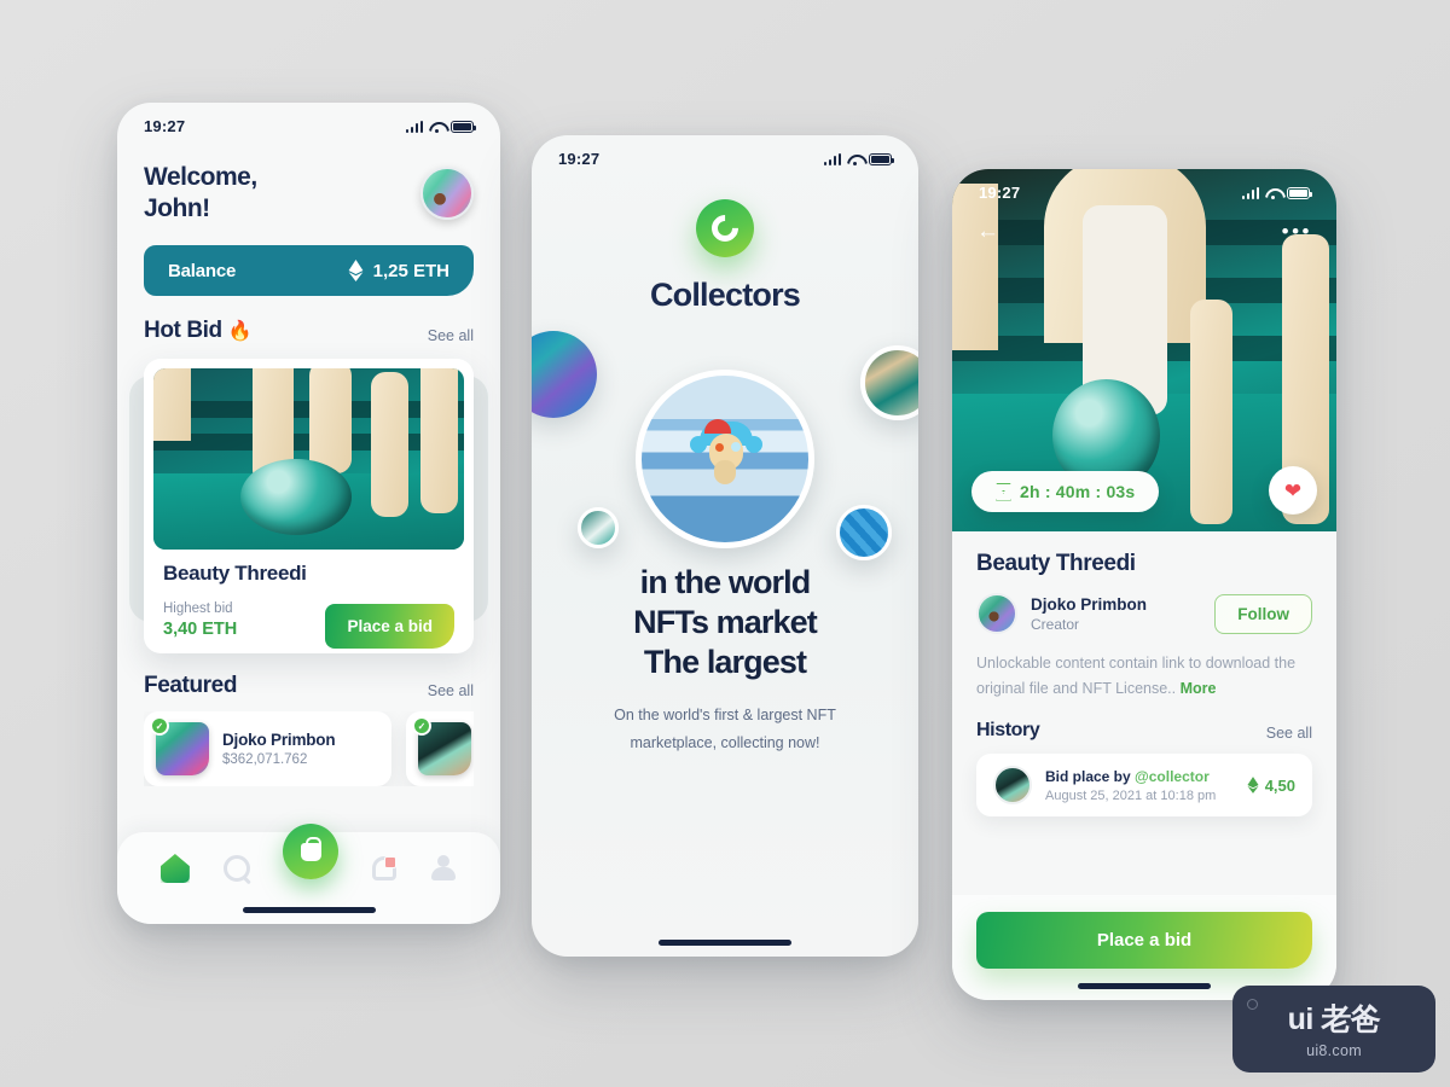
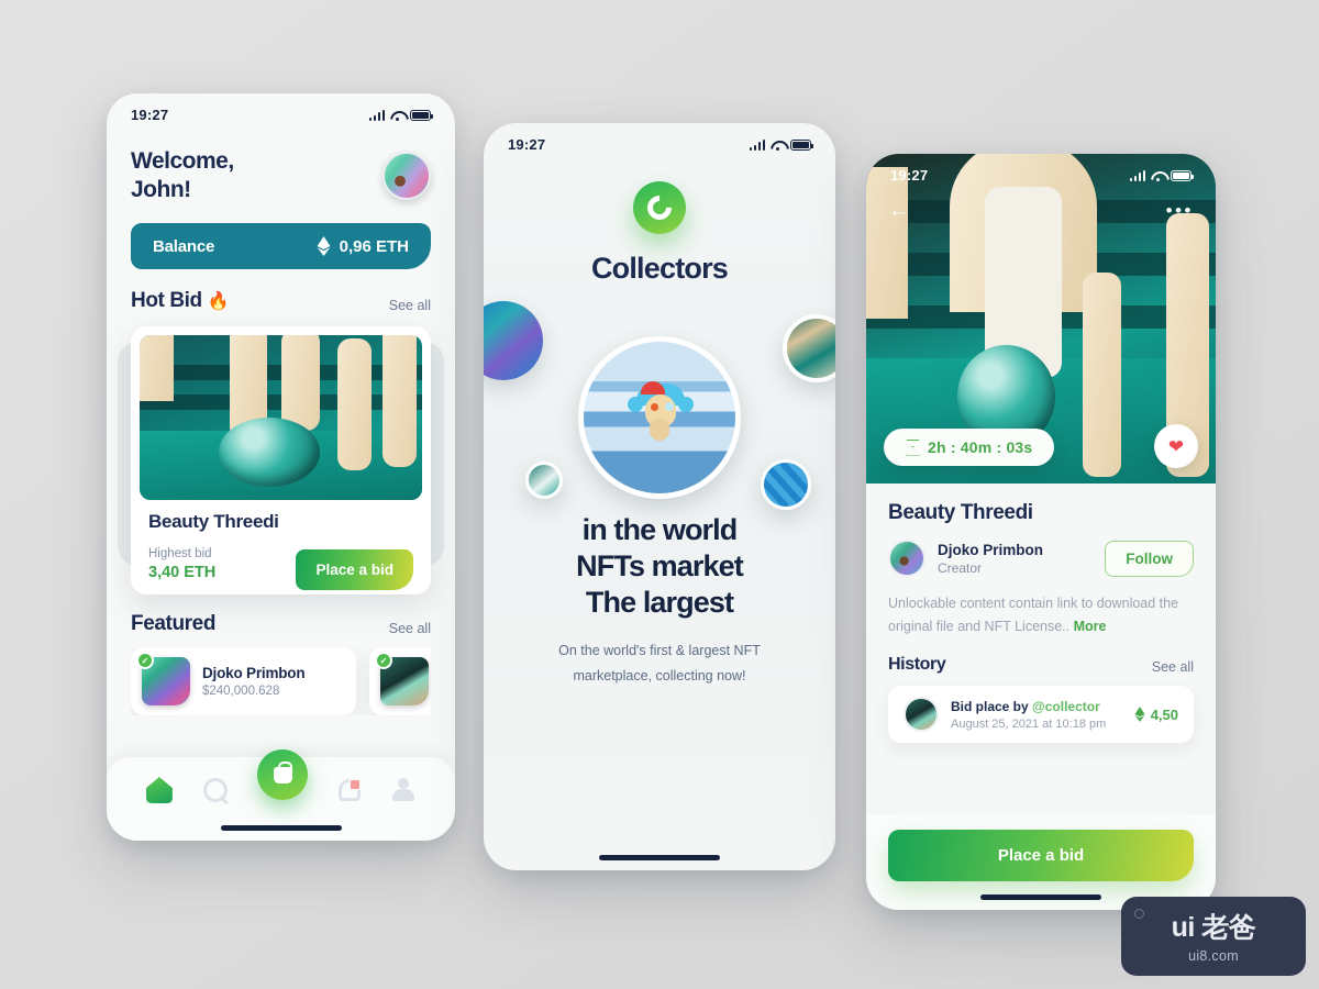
  19:27
  Welcome,
  John!
  Balance
- 1,25 ETH
+ 0,96 ETH
  Hot Bid 🔥
  See all
  Beauty Threedi
  Highest bid
  3,40 ETH
  Place a bid
  Featured
  See all
  ✓
  Djoko Primbon
- $362,071.762
+ $240,000.628
  ✓
  19:27
  Collectors
  in the world
  NFTs market
  The largest
  On the world's first & largest NFT
  marketplace, collecting now!
  19:27
  ←
  •••
  2h : 40m : 03s
  ❤
  Beauty Threedi
  Djoko Primbon
  Creator
  Follow
  Unlockable content contain link to download the original file and NFT License.. More
  History
  See all
  Bid place by @collector
  August 25, 2021 at 10:18 pm
  4,50
  Place a bid
  ui 老爸
  ui8.com
